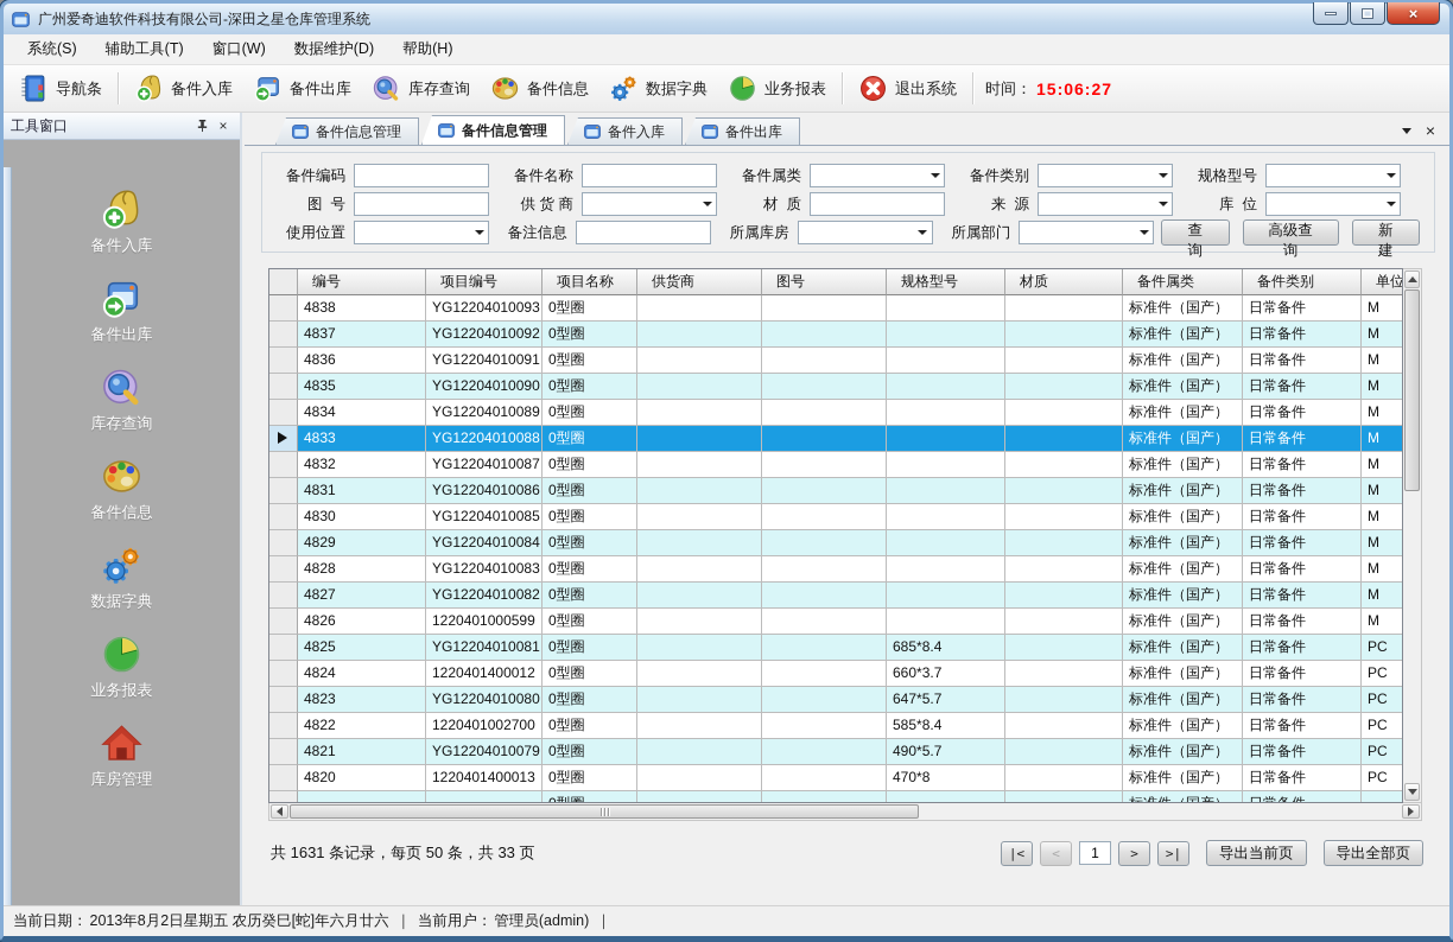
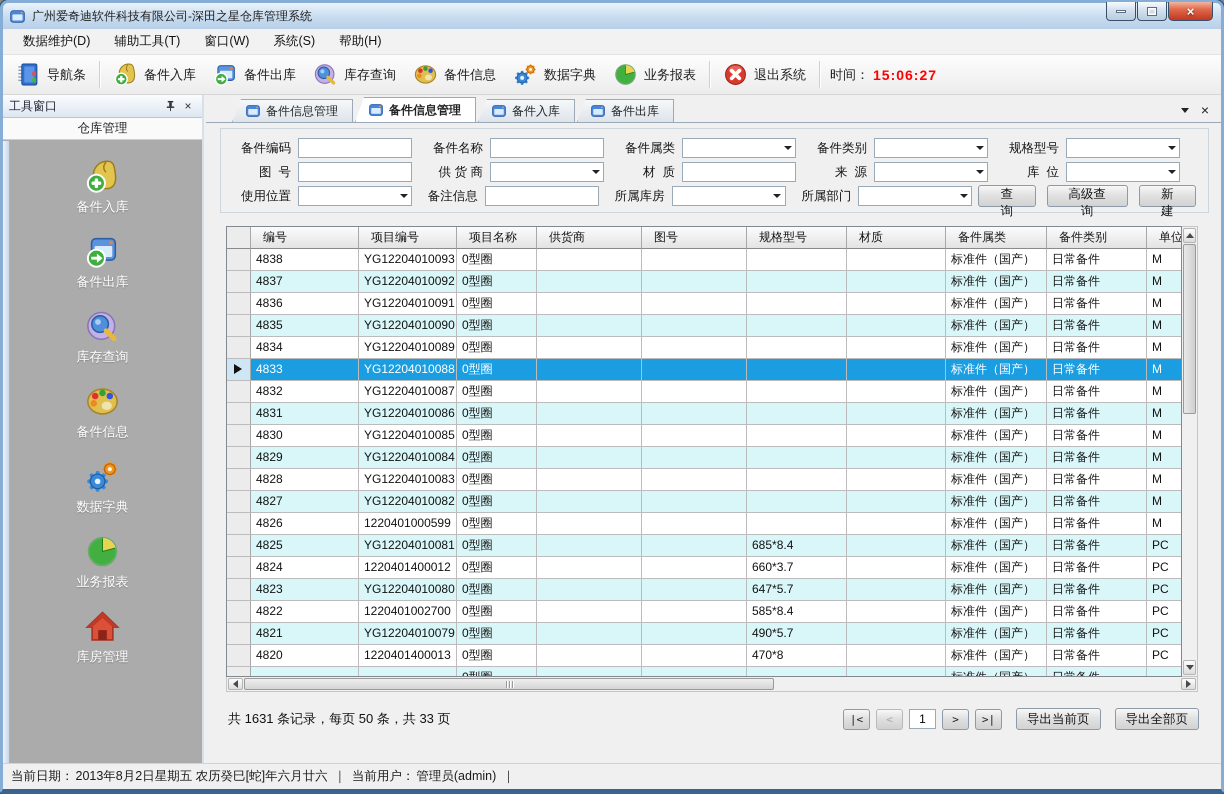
  广州爱奇迪软件科技有限公司-深田之星仓库管理系统
  ×
- 系统(S)
+ 数据维护(D)
  辅助工具(T)
  窗口(W)
- 数据维护(D)
+ 系统(S)
  帮助(H)
  导航条
  备件入库
  备件出库
  库存查询
  备件信息
  数据字典
  业务报表
  退出系统
  时间：
  15:06:27
  工具窗口
  ×
+ 仓库管理
  备件入库
  备件出库
  库存查询
  备件信息
  数据字典
  业务报表
  库房管理
  备件信息管理
  备件信息管理
  备件入库
  备件出库
  ×
  备件编码
  备件名称
  备件属类
  备件类别
  规格型号
  图 号
  供 货 商
  材 质
  来 源
  库 位
  使用位置
  备注信息
  所属库房
  所属部门
  查询
  高级查询
  新建
  编号
  项目编号
  项目名称
  供货商
  图号
  规格型号
  材质
  备件属类
  备件类别
  单位
  4838
  YG12204010093
  0型圈
  标准件（国产）
  日常备件
  M
  4837
  YG12204010092
  0型圈
  标准件（国产）
  日常备件
  M
  4836
  YG12204010091
  0型圈
  标准件（国产）
  日常备件
  M
  4835
  YG12204010090
  0型圈
  标准件（国产）
  日常备件
  M
  4834
  YG12204010089
  0型圈
  标准件（国产）
  日常备件
  M
  4833
  YG12204010088
  0型圈
  标准件（国产）
  日常备件
  M
  4832
  YG12204010087
  0型圈
  标准件（国产）
  日常备件
  M
  4831
  YG12204010086
  0型圈
  标准件（国产）
  日常备件
  M
  4830
  YG12204010085
  0型圈
  标准件（国产）
  日常备件
  M
  4829
  YG12204010084
  0型圈
  标准件（国产）
  日常备件
  M
  4828
  YG12204010083
  0型圈
  标准件（国产）
  日常备件
  M
  4827
  YG12204010082
  0型圈
  标准件（国产）
  日常备件
  M
  4826
  1220401000599
  0型圈
  标准件（国产）
  日常备件
  M
  4825
  YG12204010081
  0型圈
  685*8.4
  标准件（国产）
  日常备件
  PC
  4824
  1220401400012
  0型圈
  660*3.7
  标准件（国产）
  日常备件
  PC
  4823
  YG12204010080
  0型圈
  647*5.7
  标准件（国产）
  日常备件
  PC
  4822
  1220401002700
  0型圈
  585*8.4
  标准件（国产）
  日常备件
  PC
  4821
  YG12204010079
  0型圈
  490*5.7
  标准件（国产）
  日常备件
  PC
  4820
  1220401400013
  0型圈
  470*8
  标准件（国产）
  日常备件
  PC
  共 1631 条记录，每页 50 条，共 33 页
  |<
  <
  1
  >
  >|
  导出当前页
  导出全部页
  当前日期：
  2013年8月2日星期五 农历癸巳[蛇]年六月廿六
  ｜
  当前用户：
  管理员(admin)
  ｜
